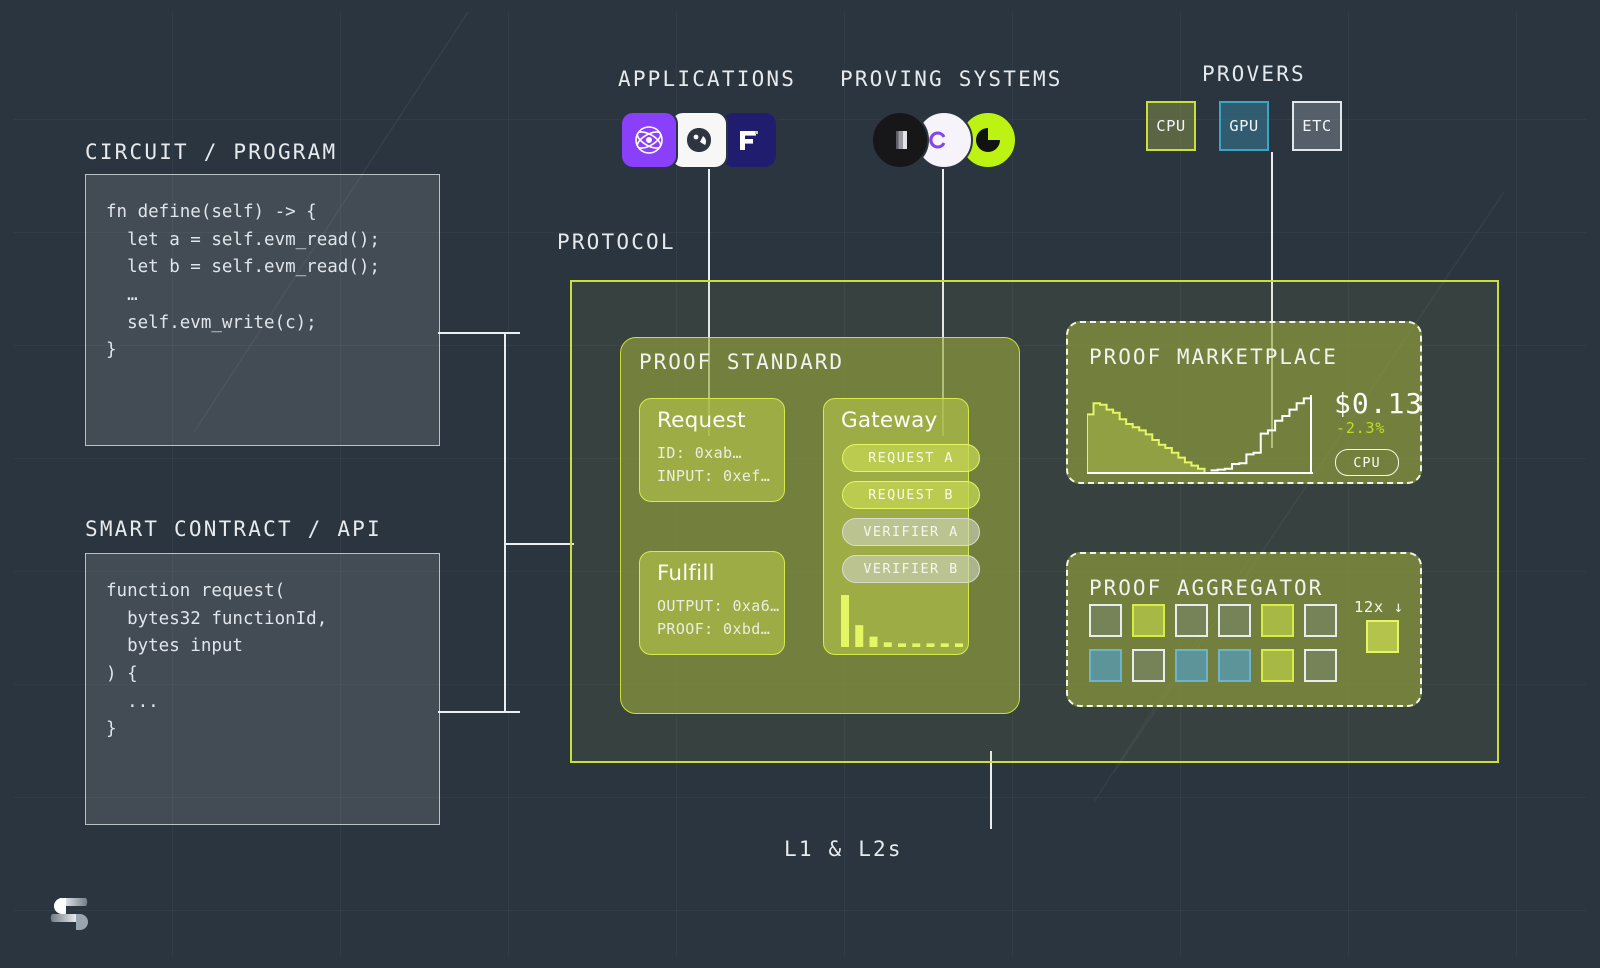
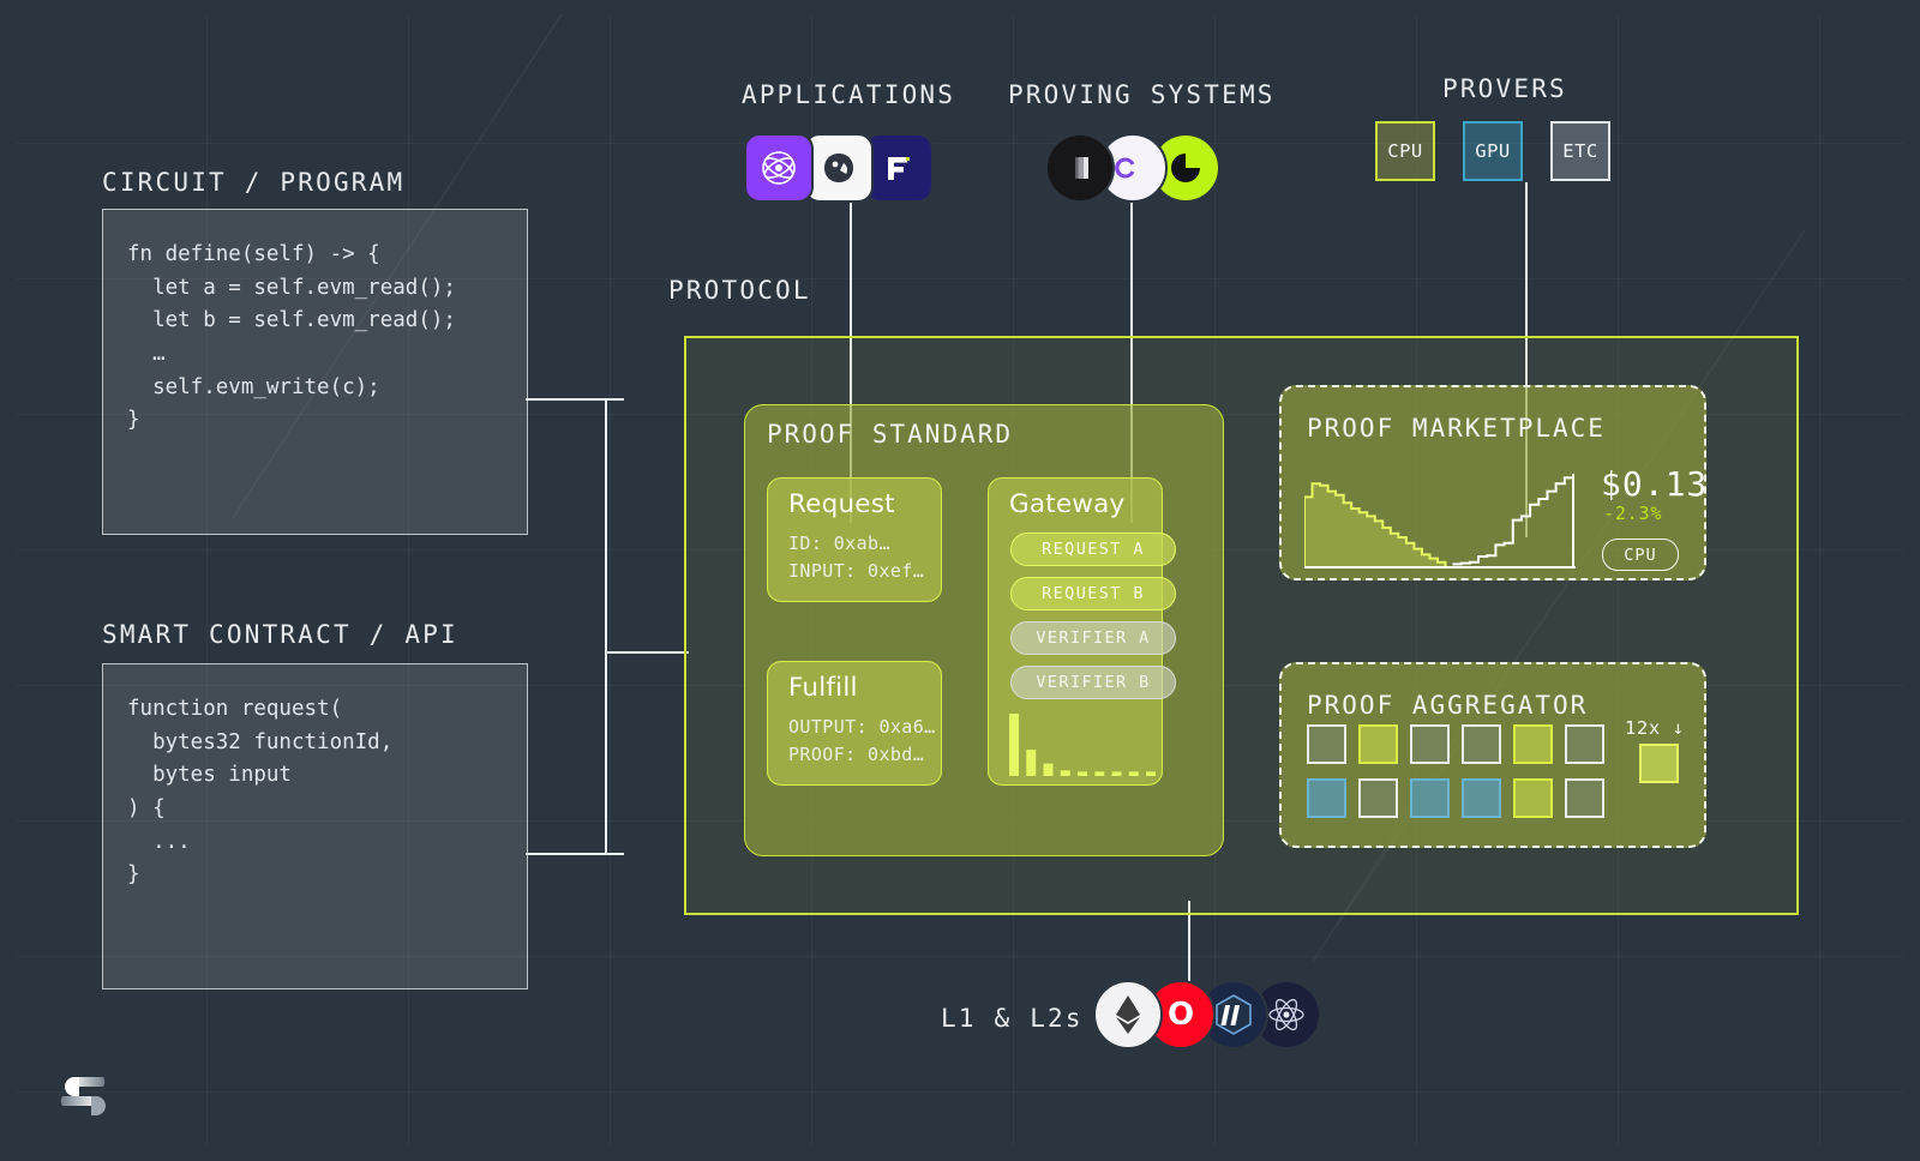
  CIRCUIT / PROGRAM
  fn define(self) -> {
  let a = self.evm_read();
  let b = self.evm_read();
  …
  self.evm_write(c);
  }
  SMART CONTRACT / API
  function request(
  bytes32 functionId,
  bytes input
  ) {
  ...
  }
  APPLICATIONS
  PROVING SYSTEMS
  PROVERS
  CPU
  GPU
  ETC
  PROTOCOL
  PROOF STANDARD
  Request
  ID: 0xab…
  INPUT: 0xef…
  Fulfill
  OUTPUT: 0xa6…
  PROOF: 0xbd…
  Gateway
  REQUEST A
  REQUEST B
  VERIFIER A
  VERIFIER B
  PROOF MARKETPLACE
  $0.13
  -2.3%
  CPU
  PROOF AGGREGATOR
  12x ↓
  L1 & L2s
+ O
